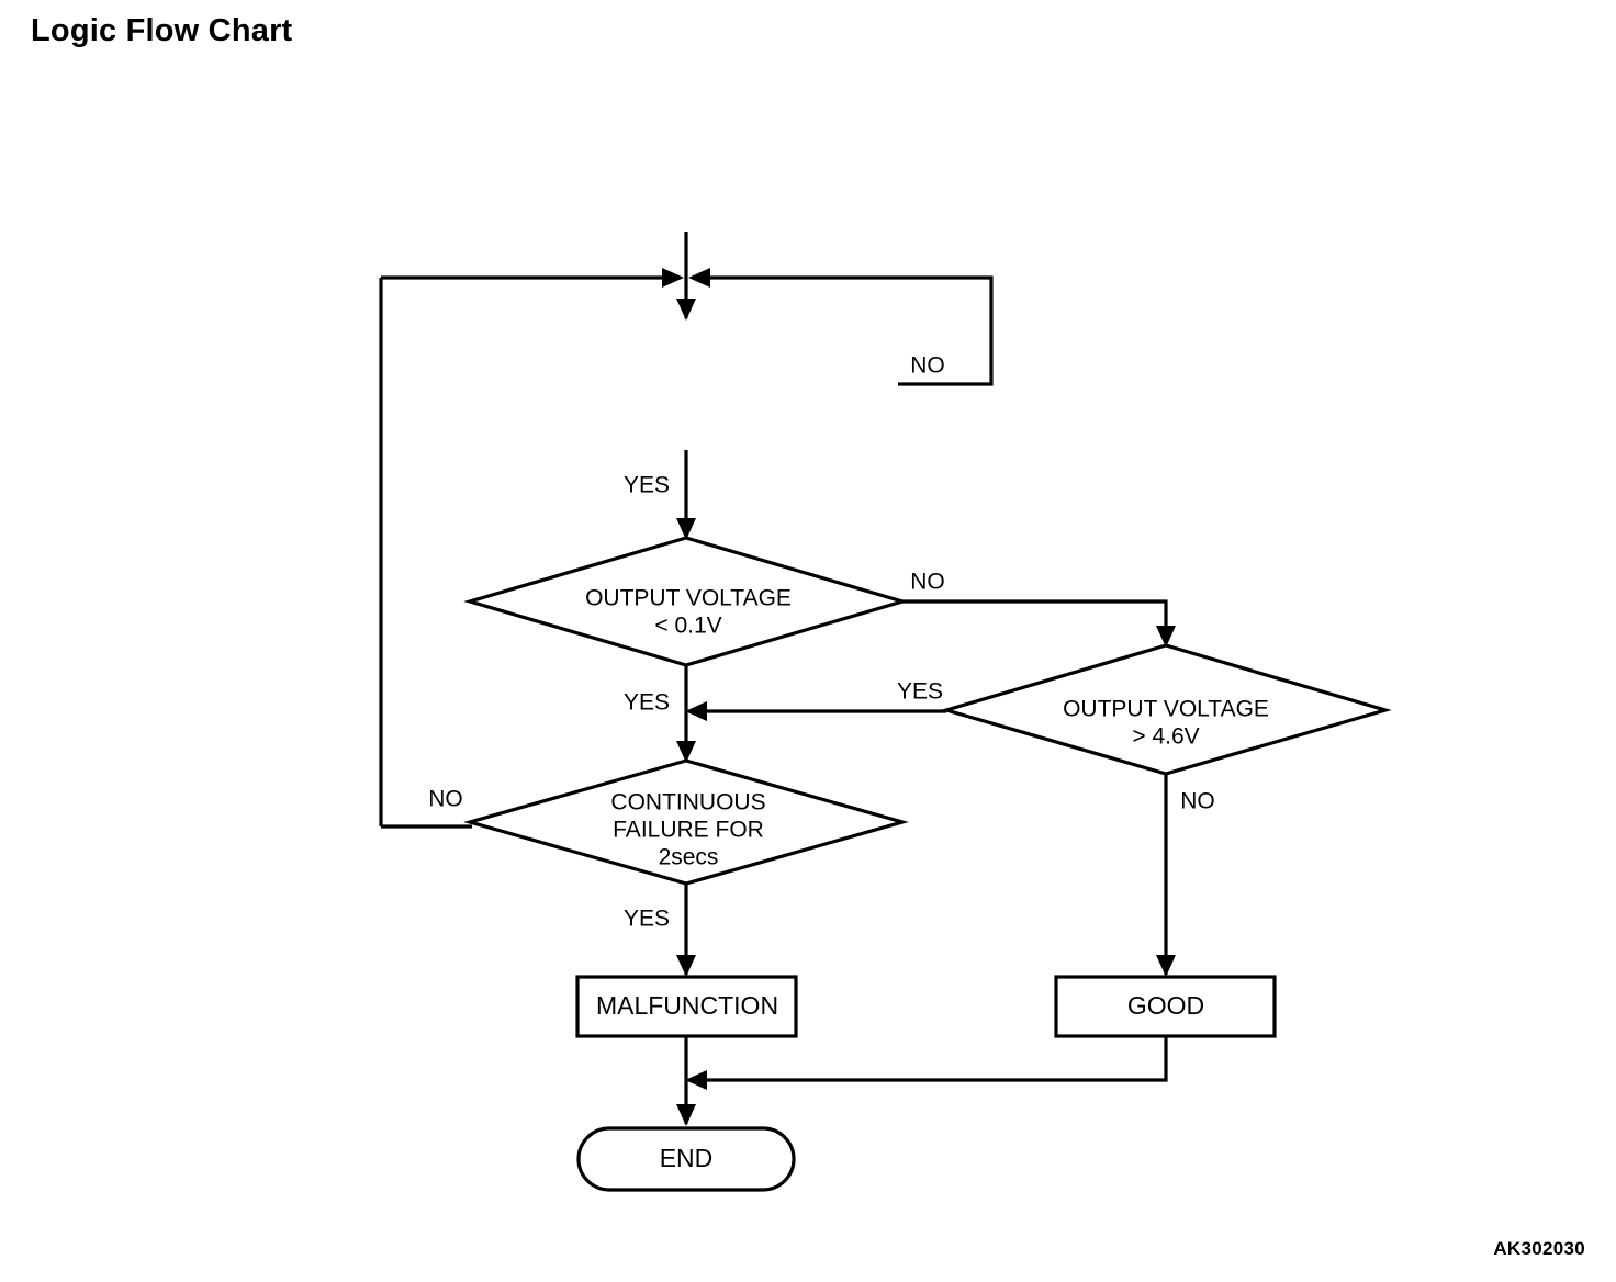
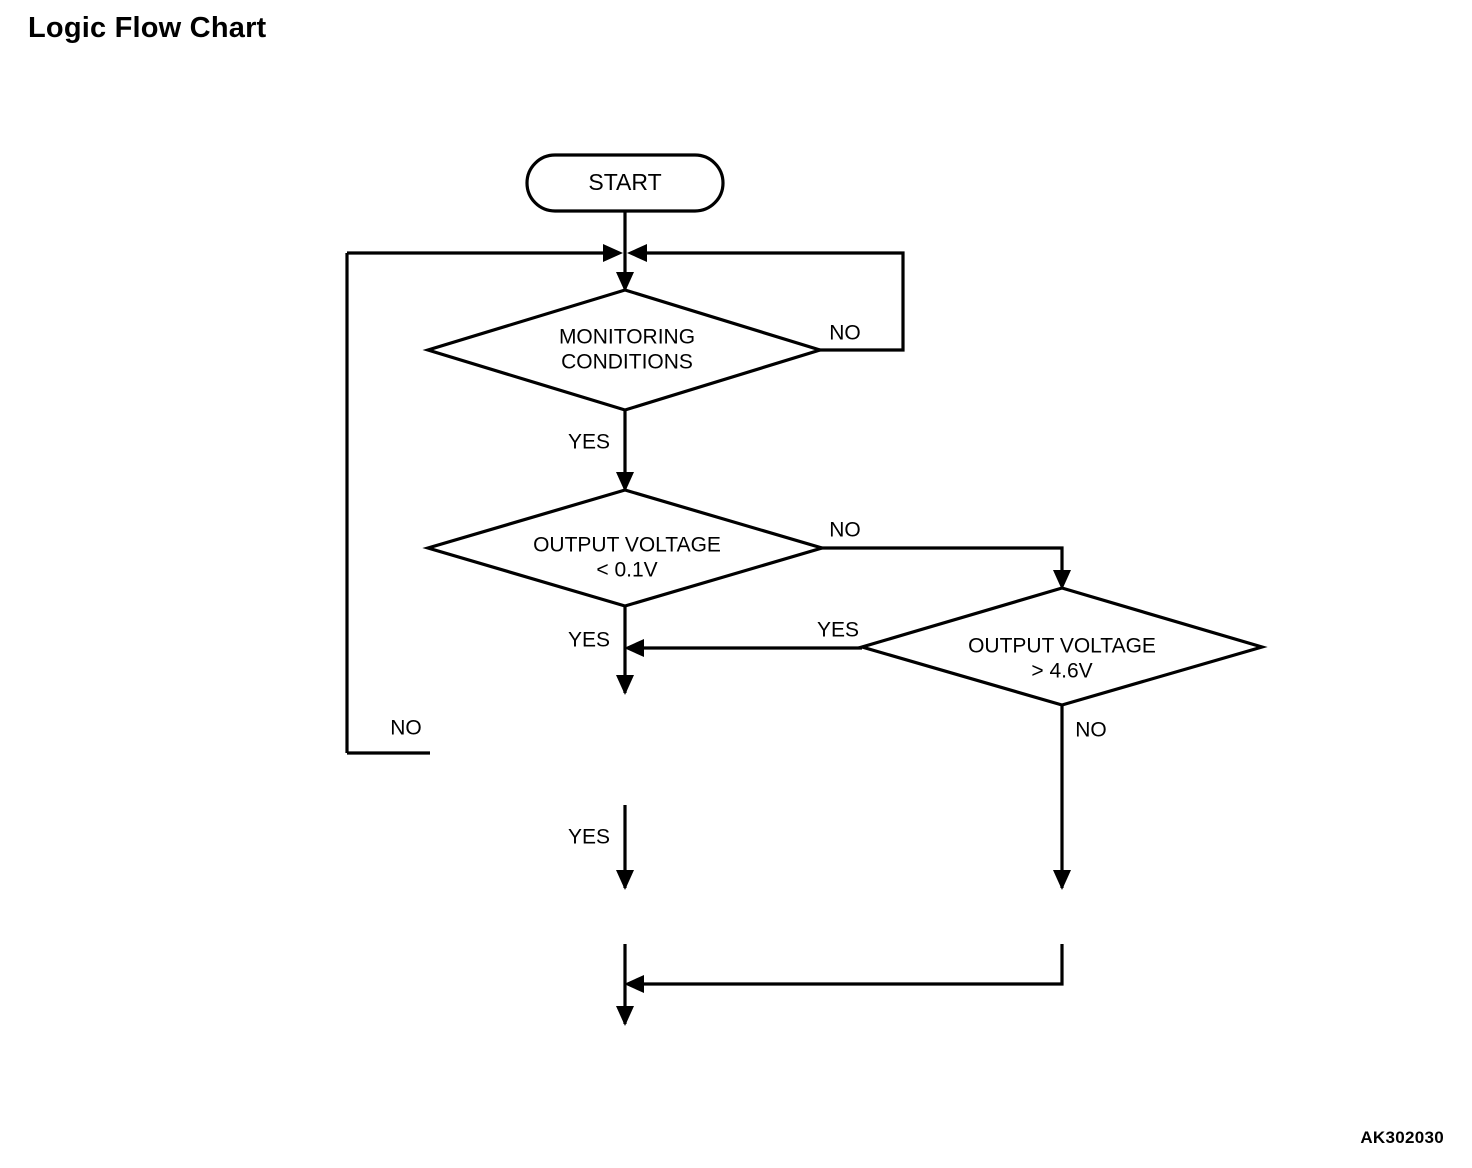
  Logic Flow Chart
+ START
+ MONITORING
+ CONDITIONS
  OUTPUT VOLTAGE
  < 0.1V
  OUTPUT VOLTAGE
  > 4.6V
- CONTINUOUS
- FAILURE FOR
- 2secs
- MALFUNCTION
- GOOD
- END
  NO
  YES
  NO
  YES
  YES
  NO
  NO
  YES
  AK302030
